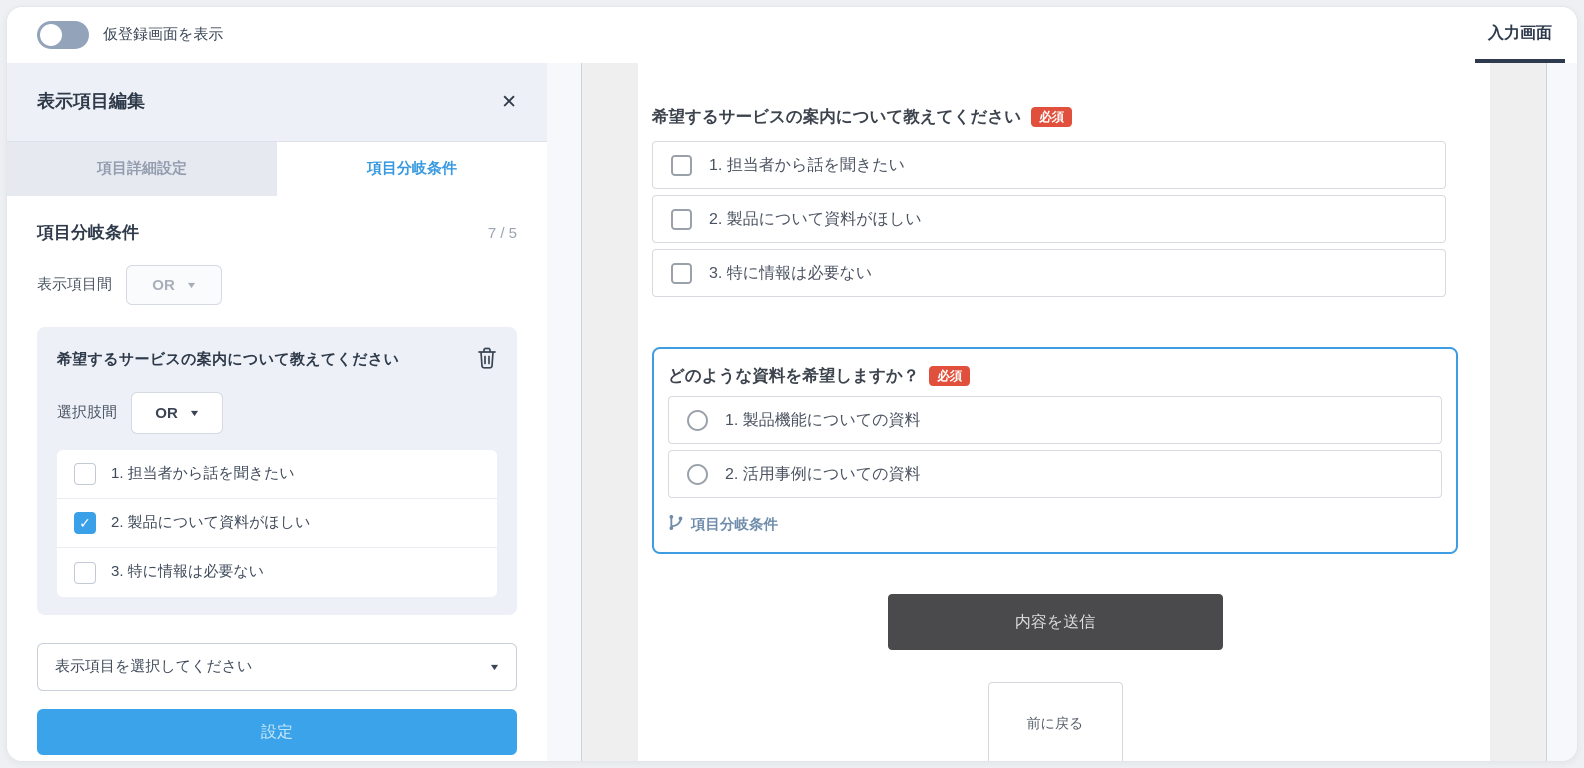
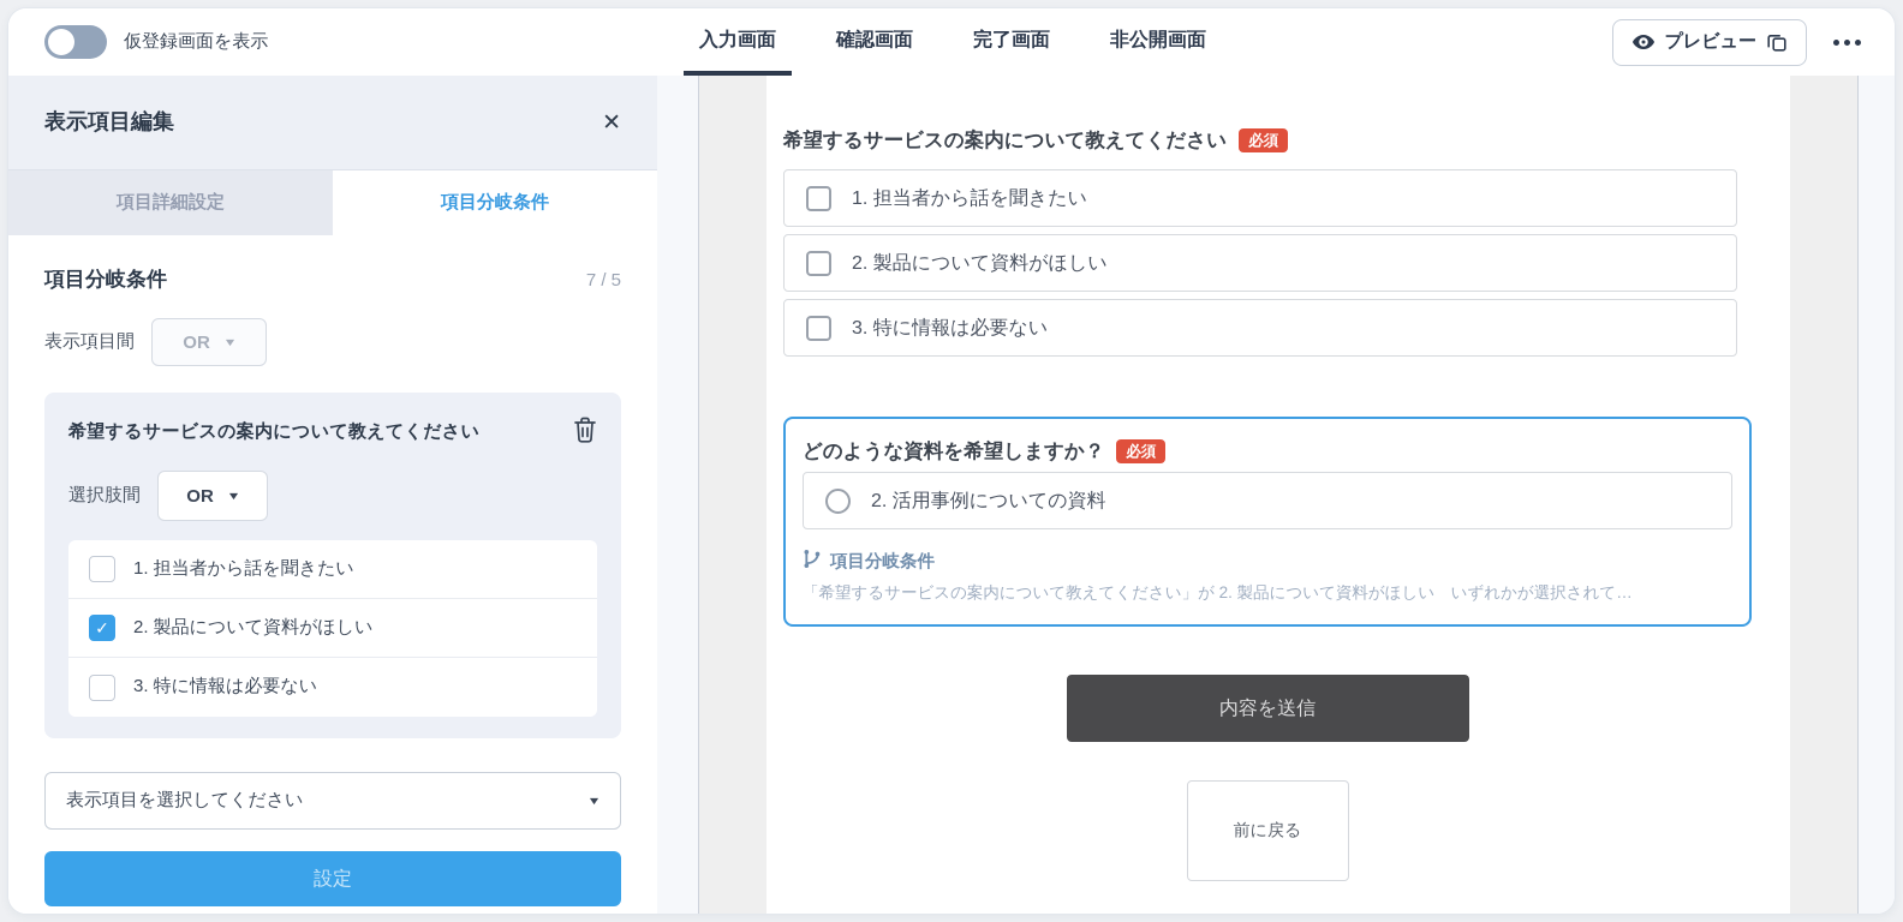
  仮登録画面を表示
  入力画面
+ 確認画面
+ 完了画面
+ 非公開画面
+ プレビュー
  表示項目編集
  ✕
  項目詳細設定
  項目分岐条件
  項目分岐条件
  7 / 5
  表示項目間
  OR
  ▼
  希望するサービスの案内について教えてください
  選択肢間
  OR
  ▼
  1. 担当者から話を聞きたい
  ✓
  2. 製品について資料がほしい
  3. 特に情報は必要ない
  表示項目を選択してください
  ▼
  設定
  希望するサービスの案内について教えてください
  必須
  1. 担当者から話を聞きたい
  2. 製品について資料がほしい
  3. 特に情報は必要ない
  どのような資料を希望しますか？
  必須
- 1. 製品機能についての資料
  2. 活用事例についての資料
  項目分岐条件
+ 「希望するサービスの案内について教えてください」が 2. 製品について資料がほしい いずれかが選択されて…
  内容を送信
  前に戻る
